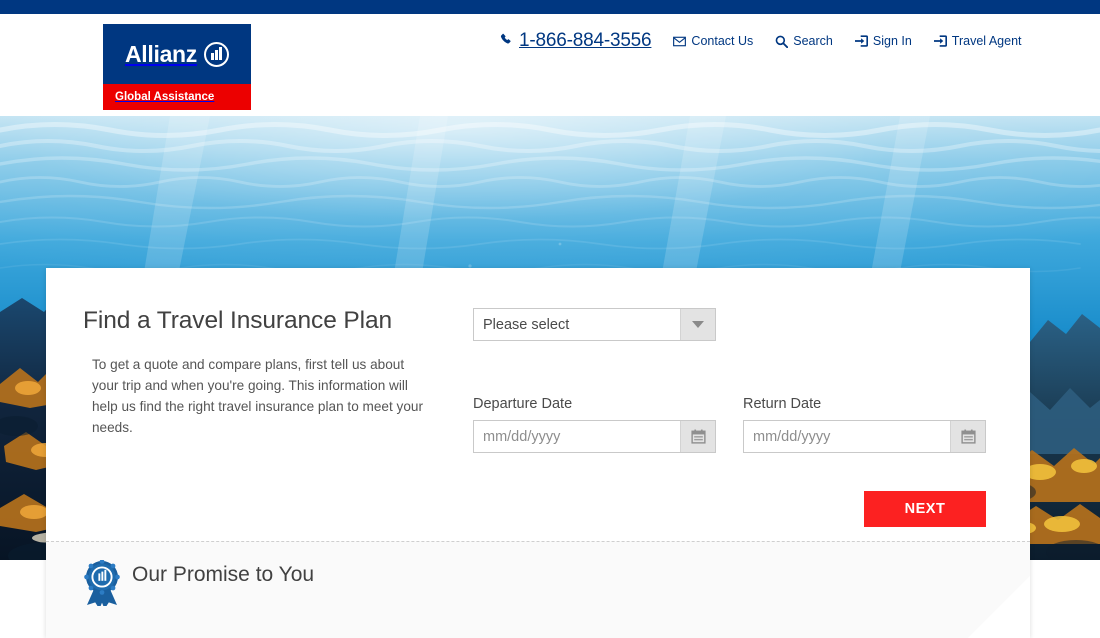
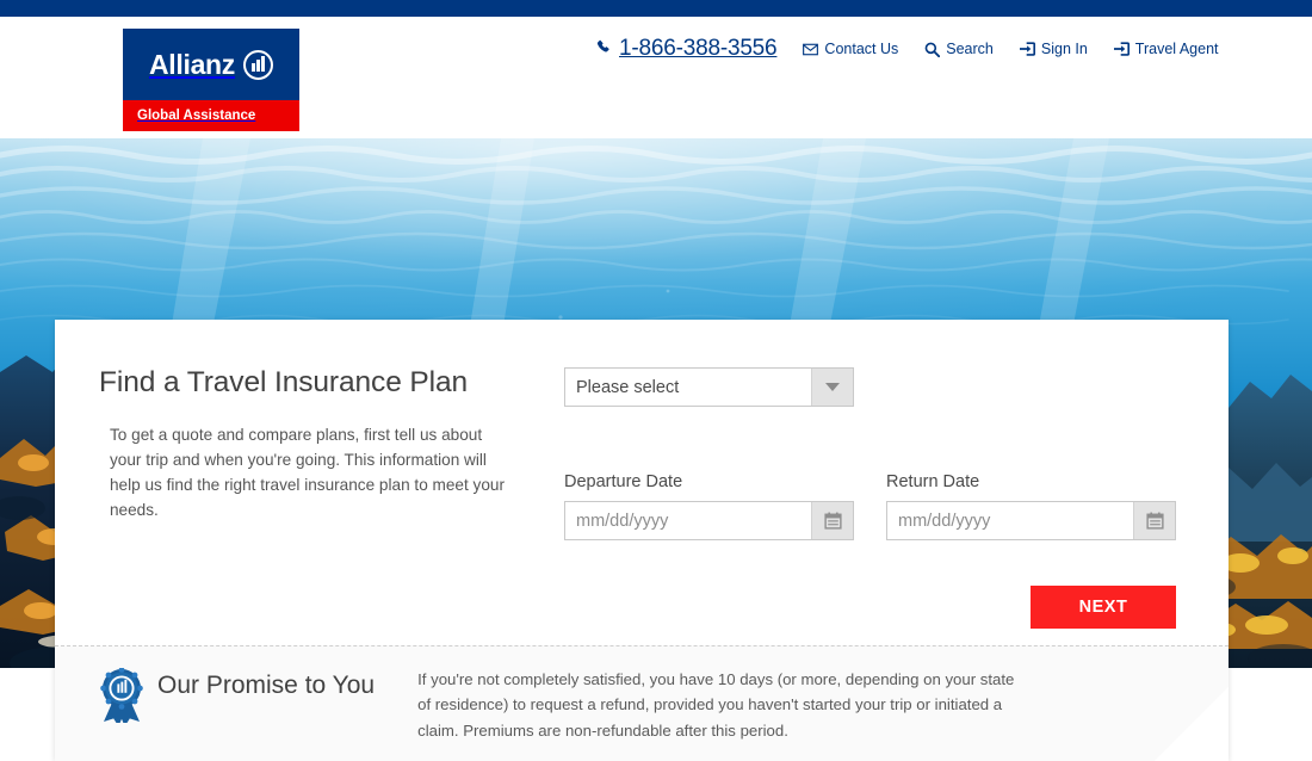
  Allianz
  Global Assistance
- 1-866-884-3556
+ 1-866-388-3556
  Contact Us
  Search
  Sign In
  Travel Agent
  Find a Travel Insurance Plan
  To get a quote and compare plans, first tell us about your trip and when you're going. This information will help us find the right travel insurance plan to meet your needs.
  Please select
  Departure Date
  mm/dd/yyyy
  Return Date
  mm/dd/yyyy
  NEXT
  Our Promise to You
+ If you're not completely satisfied, you have 10 days (or more, depending on your state of residence) to request a refund, provided you haven't started your trip or initiated a claim. Premiums are non-refundable after this period.
